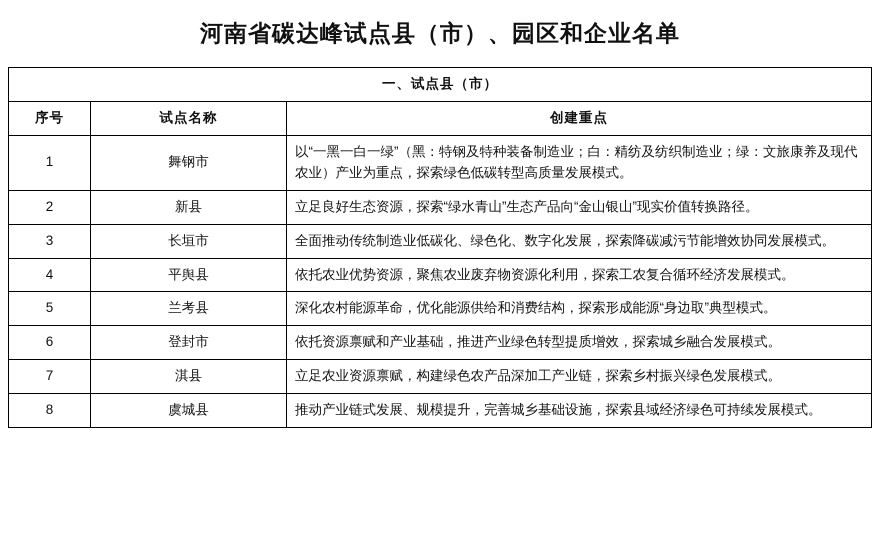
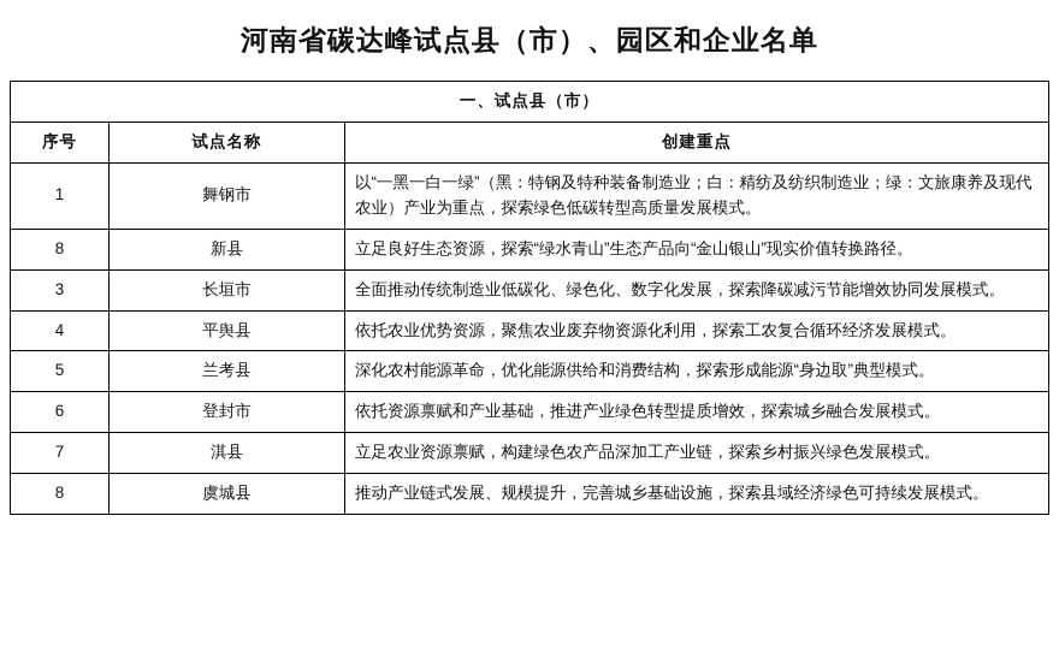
  河南省碳达峰试点县（市）、园区和企业名单
  一、试点县（市）
  序号	试点名称	创建重点
  1	舞钢市	以“一黑一白一绿”（黑：特钢及特种装备制造业；白：精纺及纺织制造业；绿：文旅康养及现代农业）产业为重点，探索绿色低碳转型高质量发展模式。
- 2	新县	立足良好生态资源，探索“绿水青山”生态产品向“金山银山”现实价值转换路径。
+ 8	新县	立足良好生态资源，探索“绿水青山”生态产品向“金山银山”现实价值转换路径。
  3	长垣市	全面推动传统制造业低碳化、绿色化、数字化发展，探索降碳减污节能增效协同发展模式。
  4	平舆县	依托农业优势资源，聚焦农业废弃物资源化利用，探索工农复合循环经济发展模式。
  5	兰考县	深化农村能源革命，优化能源供给和消费结构，探索形成能源“身边取”典型模式。
  6	登封市	依托资源禀赋和产业基础，推进产业绿色转型提质增效，探索城乡融合发展模式。
  7	淇县	立足农业资源禀赋，构建绿色农产品深加工产业链，探索乡村振兴绿色发展模式。
  8	虞城县	推动产业链式发展、规模提升，完善城乡基础设施，探索县域经济绿色可持续发展模式。
